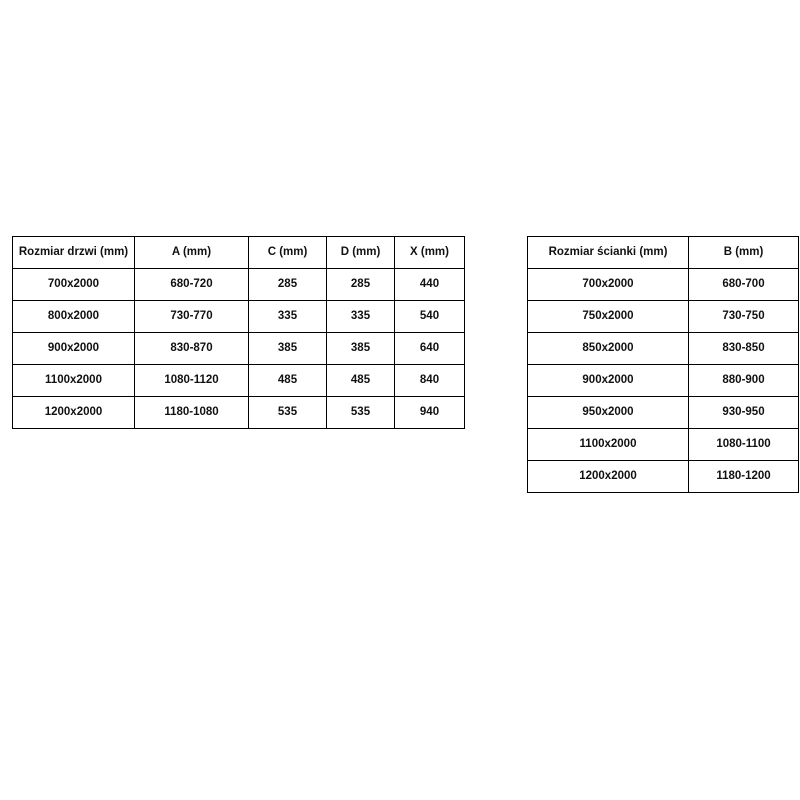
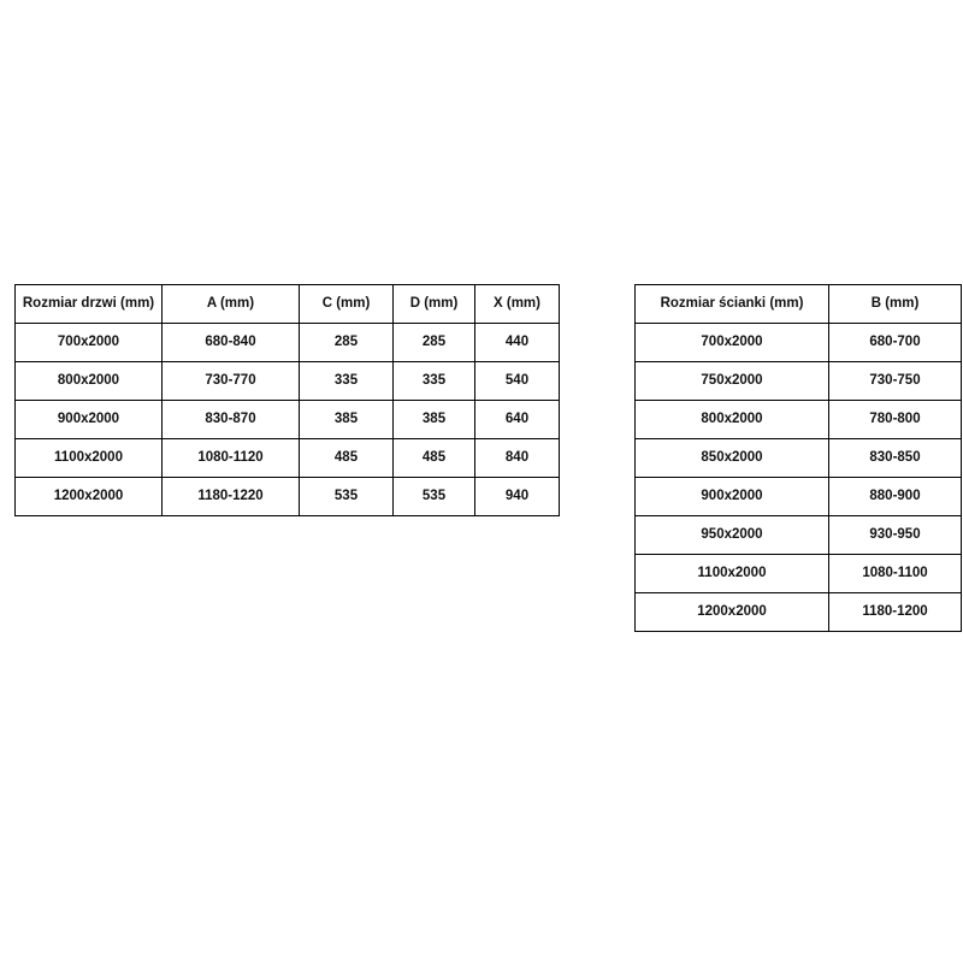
  Rozmiar drzwi (mm)	A (mm)	C (mm)	D (mm)	X (mm)
- 700x2000	680-720	285	285	440
+ 700x2000	680-840	285	285	440
  800x2000	730-770	335	335	540
  900x2000	830-870	385	385	640
  1100x2000	1080-1120	485	485	840
- 1200x2000	1180-1080	535	535	940
+ 1200x2000	1180-1220	535	535	940
  Rozmiar ścianki (mm)	B (mm)
  700x2000	680-700
  750x2000	730-750
+ 800x2000	780-800
  850x2000	830-850
  900x2000	880-900
  950x2000	930-950
  1100x2000	1080-1100
  1200x2000	1180-1200
